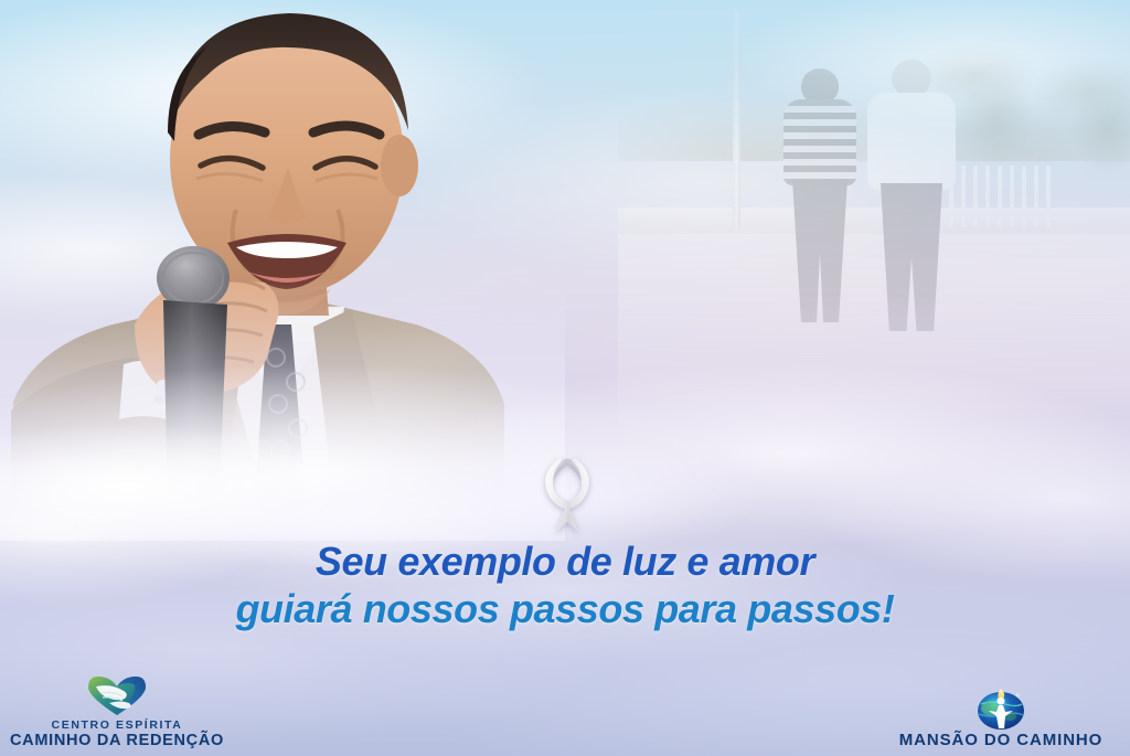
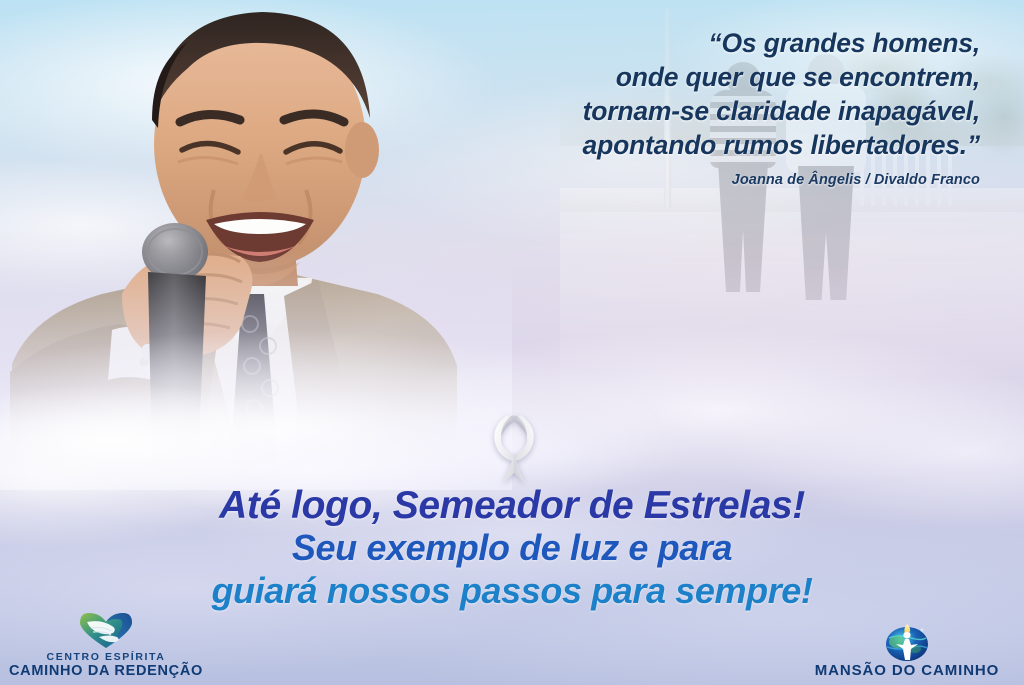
+ “Os grandes homens,
+ onde quer que se encontrem,
+ tornam-se claridade inapagável,
+ apontando rumos libertadores.”
+ Joanna de Ângelis / Divaldo Franco
+ Até logo, Semeador de Estrelas!
- Seu exemplo de luz e amor
+ Seu exemplo de luz e para
- guiará nossos passos para passos!
+ guiará nossos passos para sempre!
  CENTRO ESPÍRITA
  CAMINHO DA REDENÇÃO
  MANSÃO DO CAMINHO
